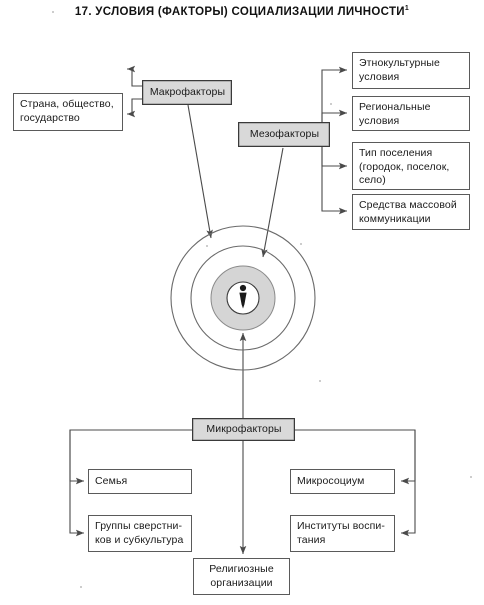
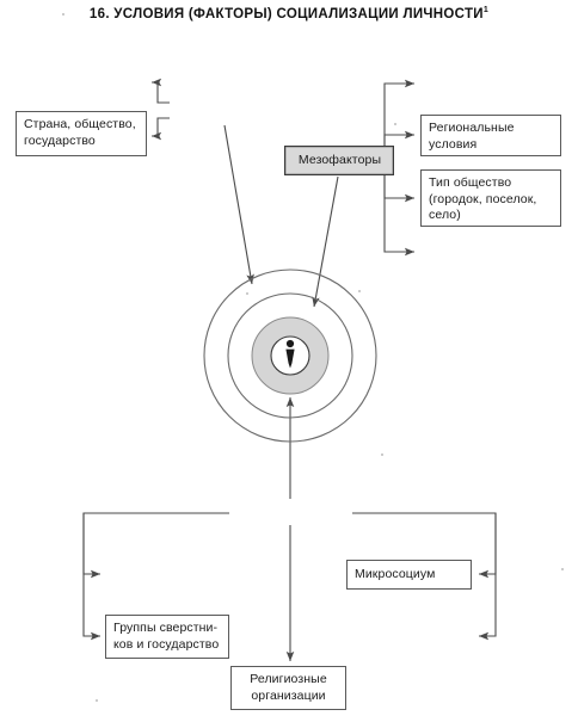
- 17. УСЛОВИЯ (ФАКТОРЫ) СОЦИАЛИЗАЦИИ ЛИЧНОСТИ
+ 16. УСЛОВИЯ (ФАКТОРЫ) СОЦИАЛИЗАЦИИ ЛИЧНОСТИ
  Страна, общество, государство
- Макрофакторы
  Мезофакторы
- Этнокультурные условия
  Региональные условия
- Тип поселения (городок, поселок, село)
+ Тип общество (городок, поселок, село)
- Средства массовой коммуникации
- Микрофакторы
- Семья
- Группы сверстни- ков и субкультура
+ Группы сверстни- ков и государство
  Микросоциум
- Институты воспи- тания
  Религиозные организации
